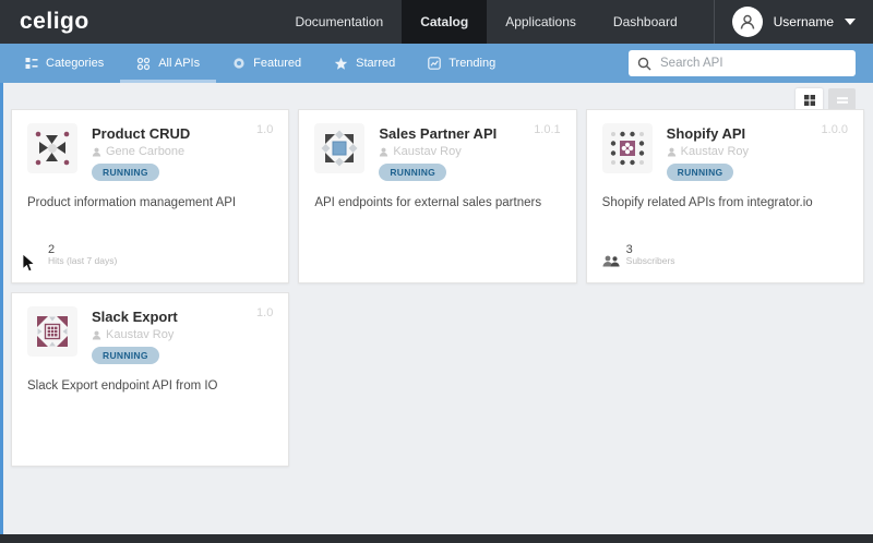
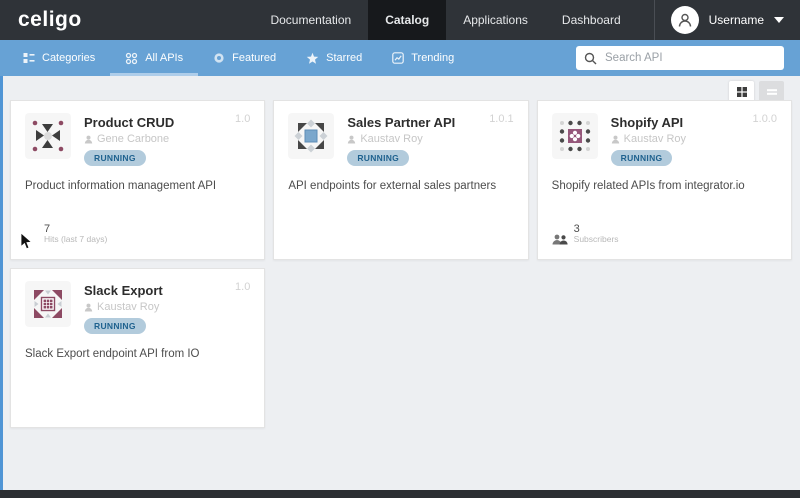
  celigo
  Documentation
  Catalog
  Applications
  Dashboard
  Username
  Categories
  All APIs
  Featured
  Starred
  Trending
  Search API
  1.0
  Product CRUD
  Gene Carbone
  RUNNING
  Product information management API
- 2
+ 7
  Hits (last 7 days)
  1.0.1
  Sales Partner API
  Kaustav Roy
  RUNNING
  API endpoints for external sales partners
  1.0.0
  Shopify API
  Kaustav Roy
  RUNNING
  Shopify related APIs from integrator.io
  3
  Subscribers
  1.0
  Slack Export
  Kaustav Roy
  RUNNING
  Slack Export endpoint API from IO
